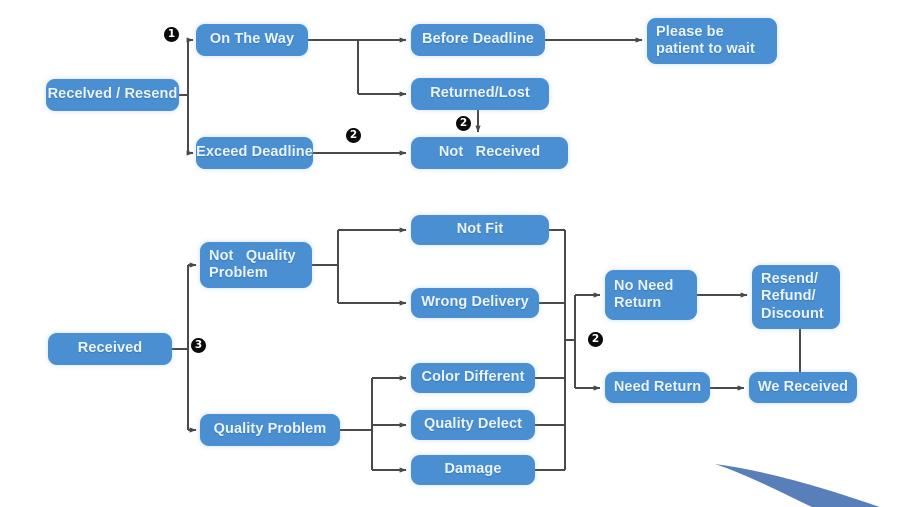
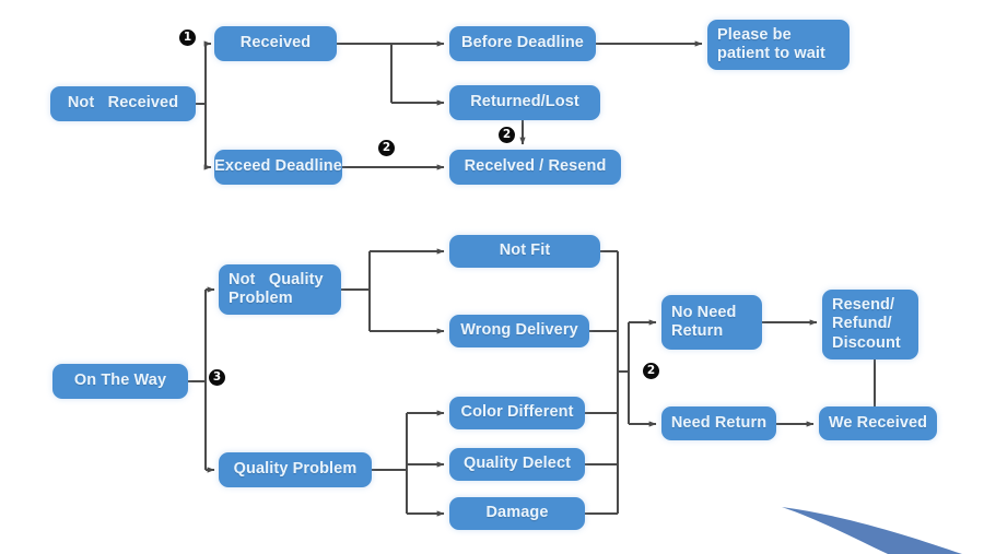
- Recelved / Resend
+ Not Received
- On The Way
+ Received
  Exceed Deadline
  Before Deadline
  Returned/Lost
- Not Received
+ Recelved / Resend
  Please be
  patient to wait
- Received
+ On The Way
  Not Quality
  Problem
  Quality Problem
  Not Fit
  Wrong Delivery
  Color Different
  Quality Delect
  Damage
  No Need
  Return
  Need Return
  Resend/
  Refund/
  Discount
  We Received
  1
  2
  2
  3
  2
